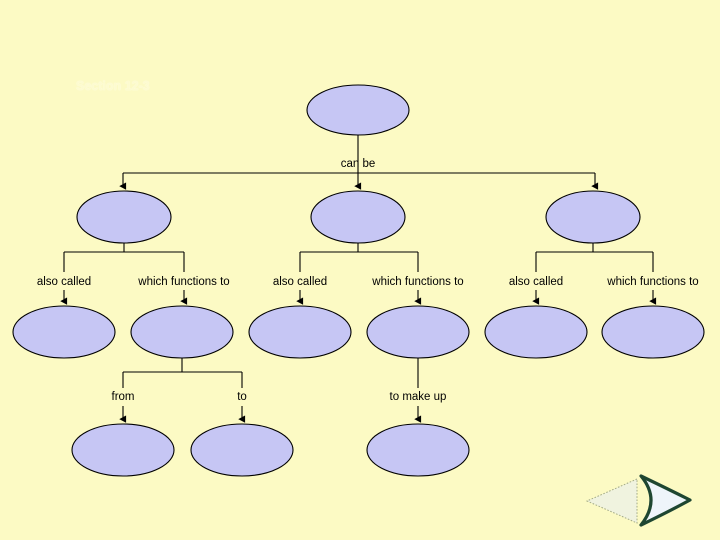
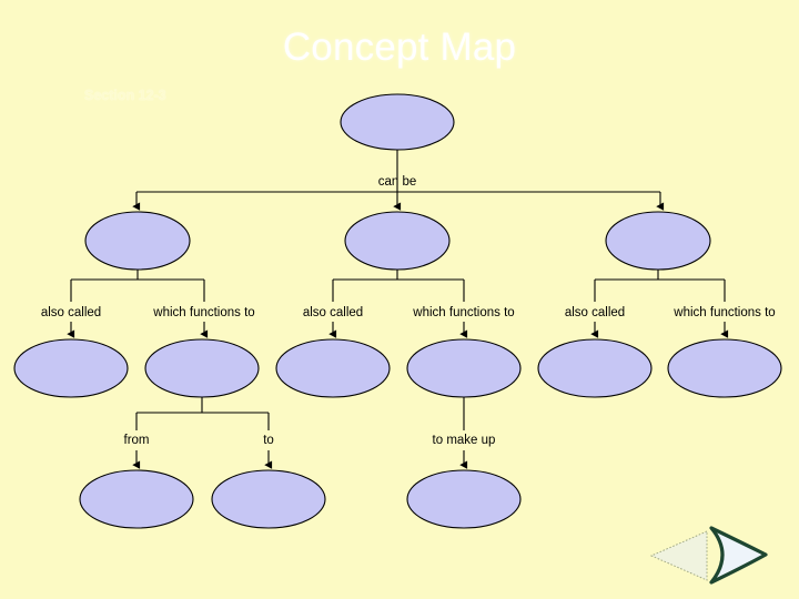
+ Concept Map
  can be
  also called
  which functions to
  also called
  which functions to
  also called
  which functions to
  from
  to
  to make up
